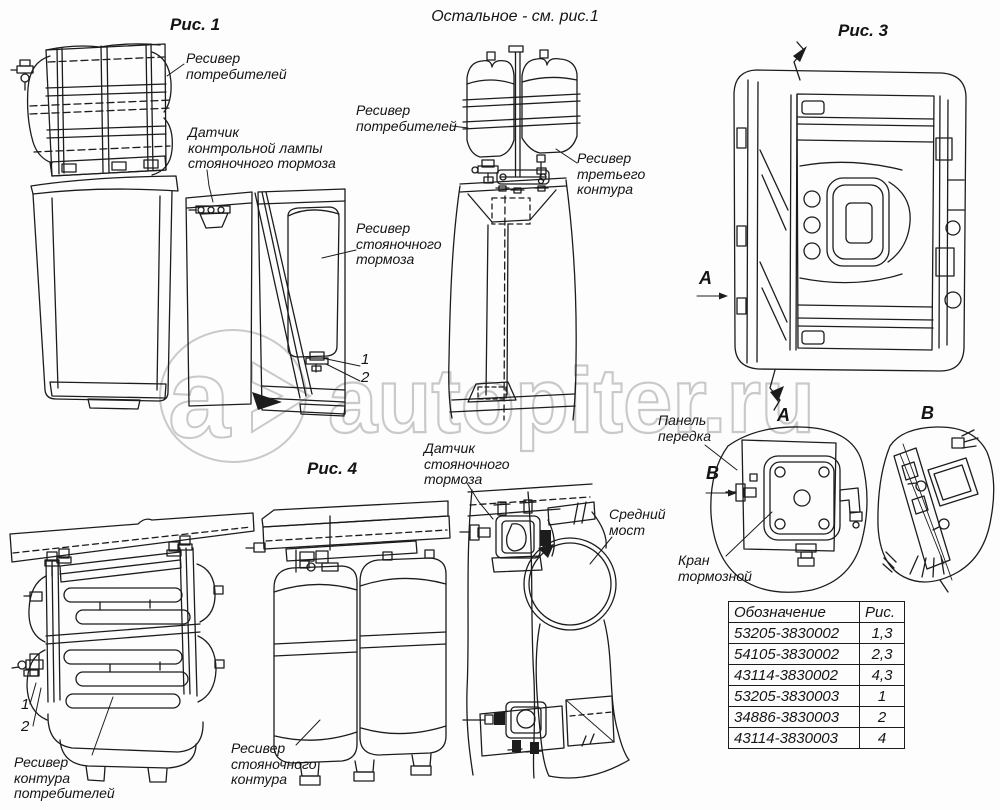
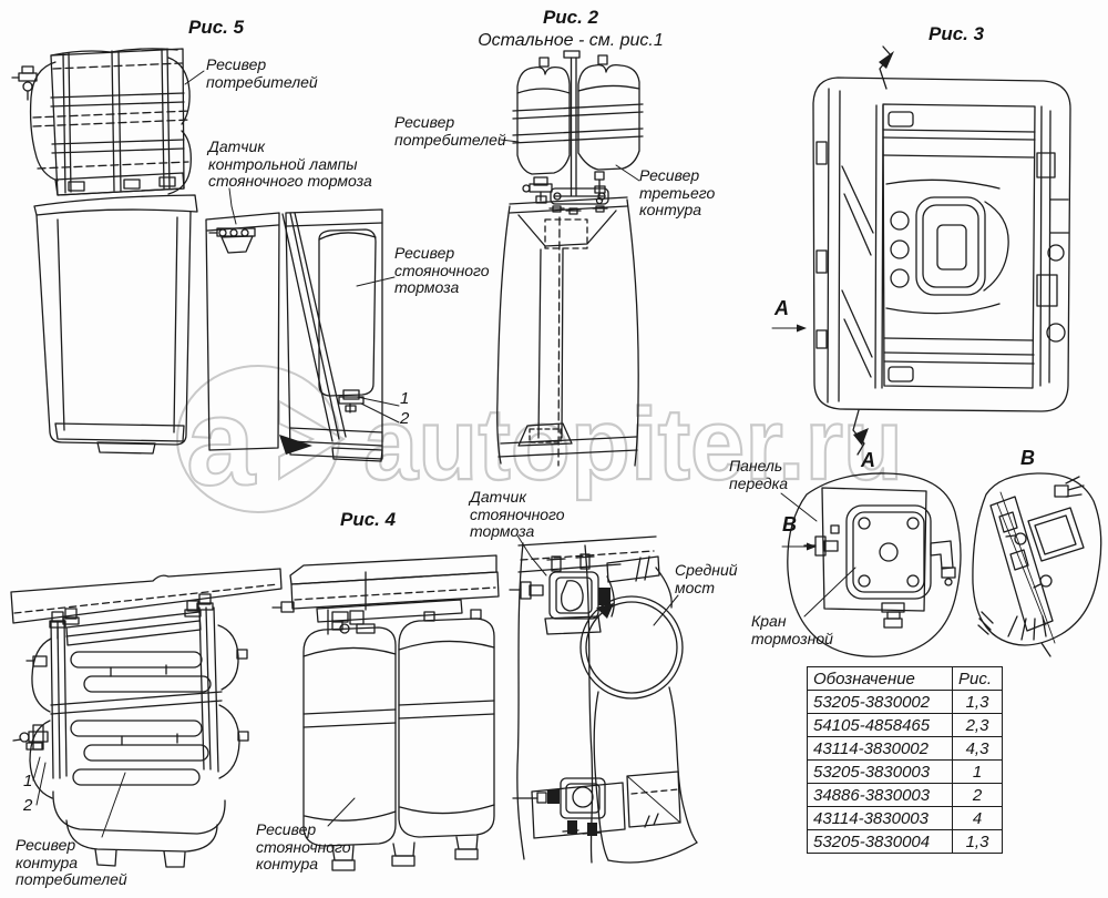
  a
  autpiter.ru
- Рис. 1
+ Рис. 5
+ Рис. 2
  Остальное - см. рис.1
  Рис. 3
  Рис. 4
  Ресивер
  потребителей
  Датчик
  контрольной лампы
  стояночного тормоза
  Ресивер
  стояночного
  тормоза
  1
  2
  Ресивер
  потребителей
  Ресивер
  третьего
  контура
  А
  А
  В
  В
  Панель
  передка
  Кран
  тормозной
  Датчик
  стояночного
  тормоза
  Средний
  мост
  1
  2
  Ресивер
  контура
  потребителей
  Ресивер
  стояночного
  контура
  Обозначение	Рис.
  53205-3830002	1,3
- 54105-3830002	2,3
+ 54105-4858465	2,3
  43114-3830002	4,3
  53205-3830003	1
  34886-3830003	2
  43114-3830003	4
+ 53205-3830004	1,3
